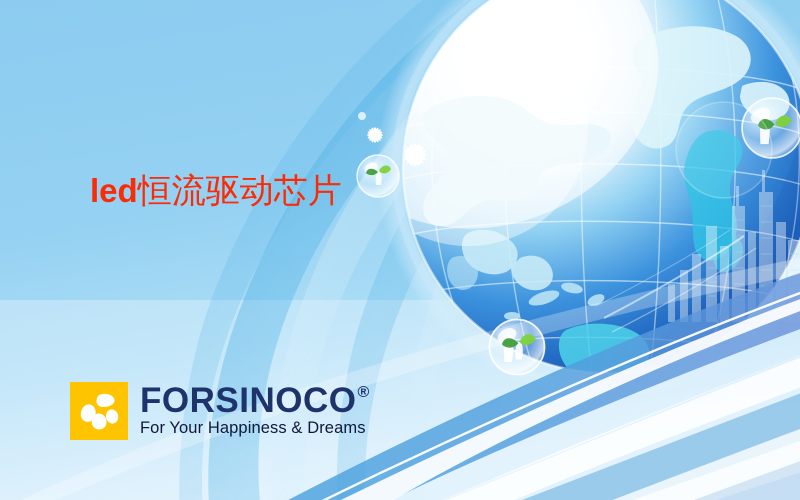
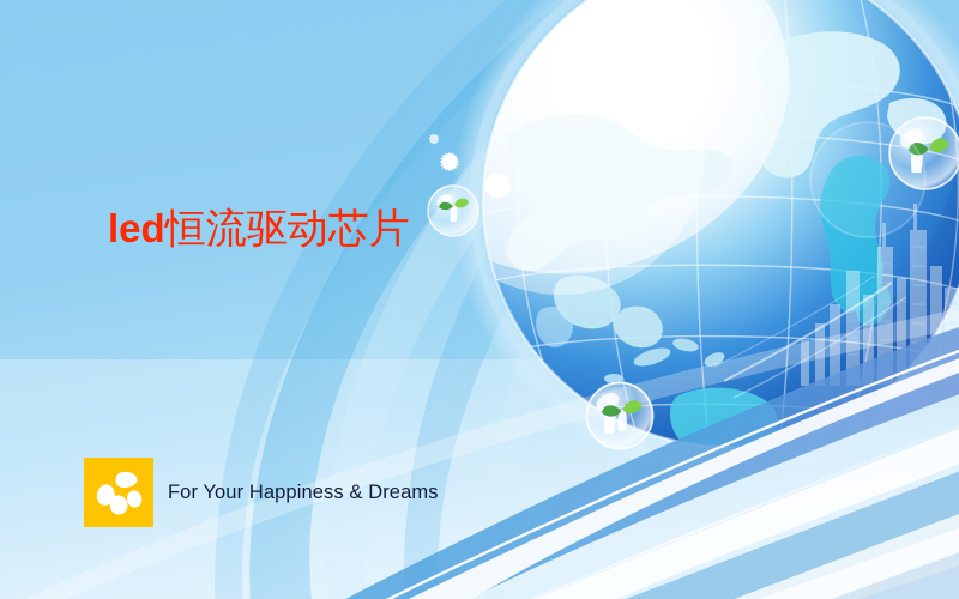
  led恒流驱动芯片
- FORSINOCO
- ®
  For Your Happiness & Dreams
